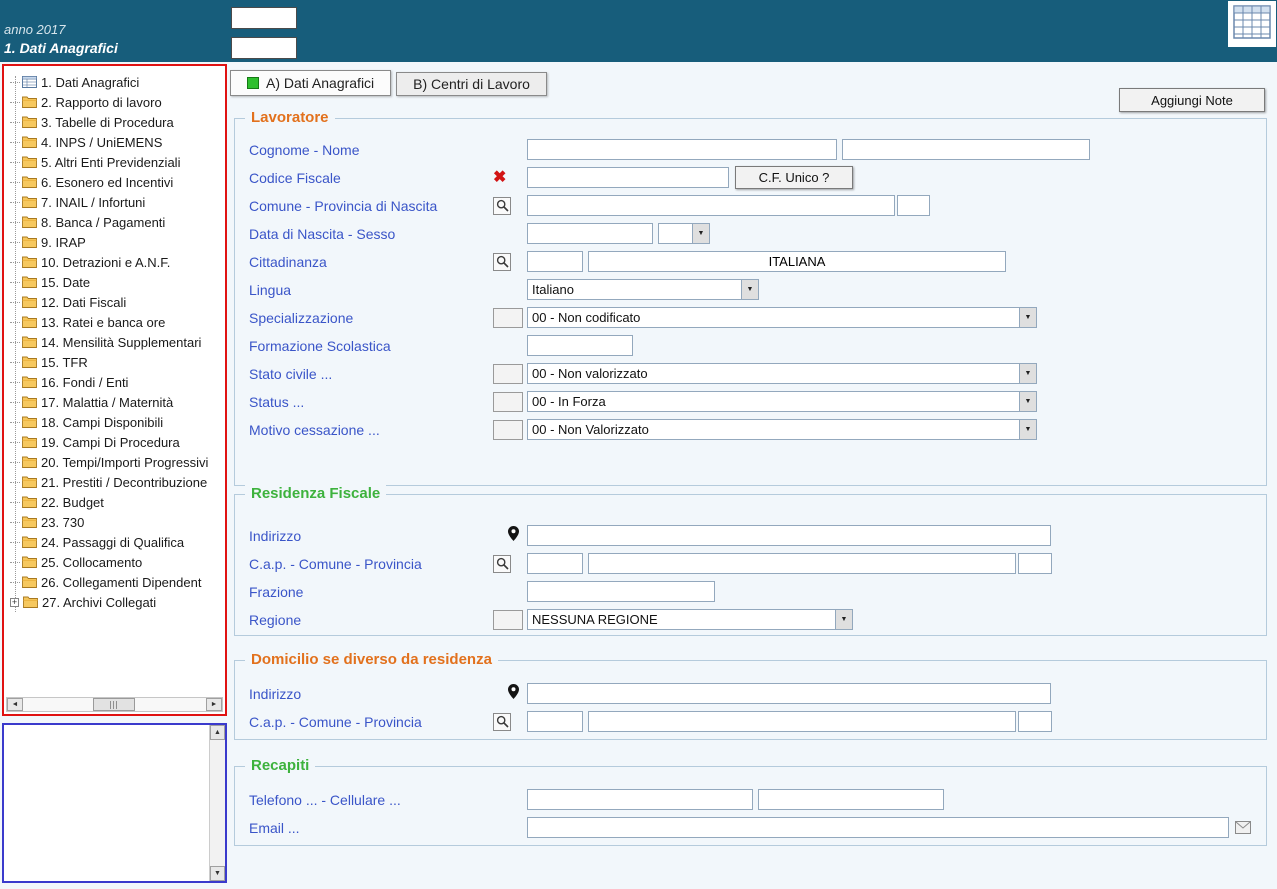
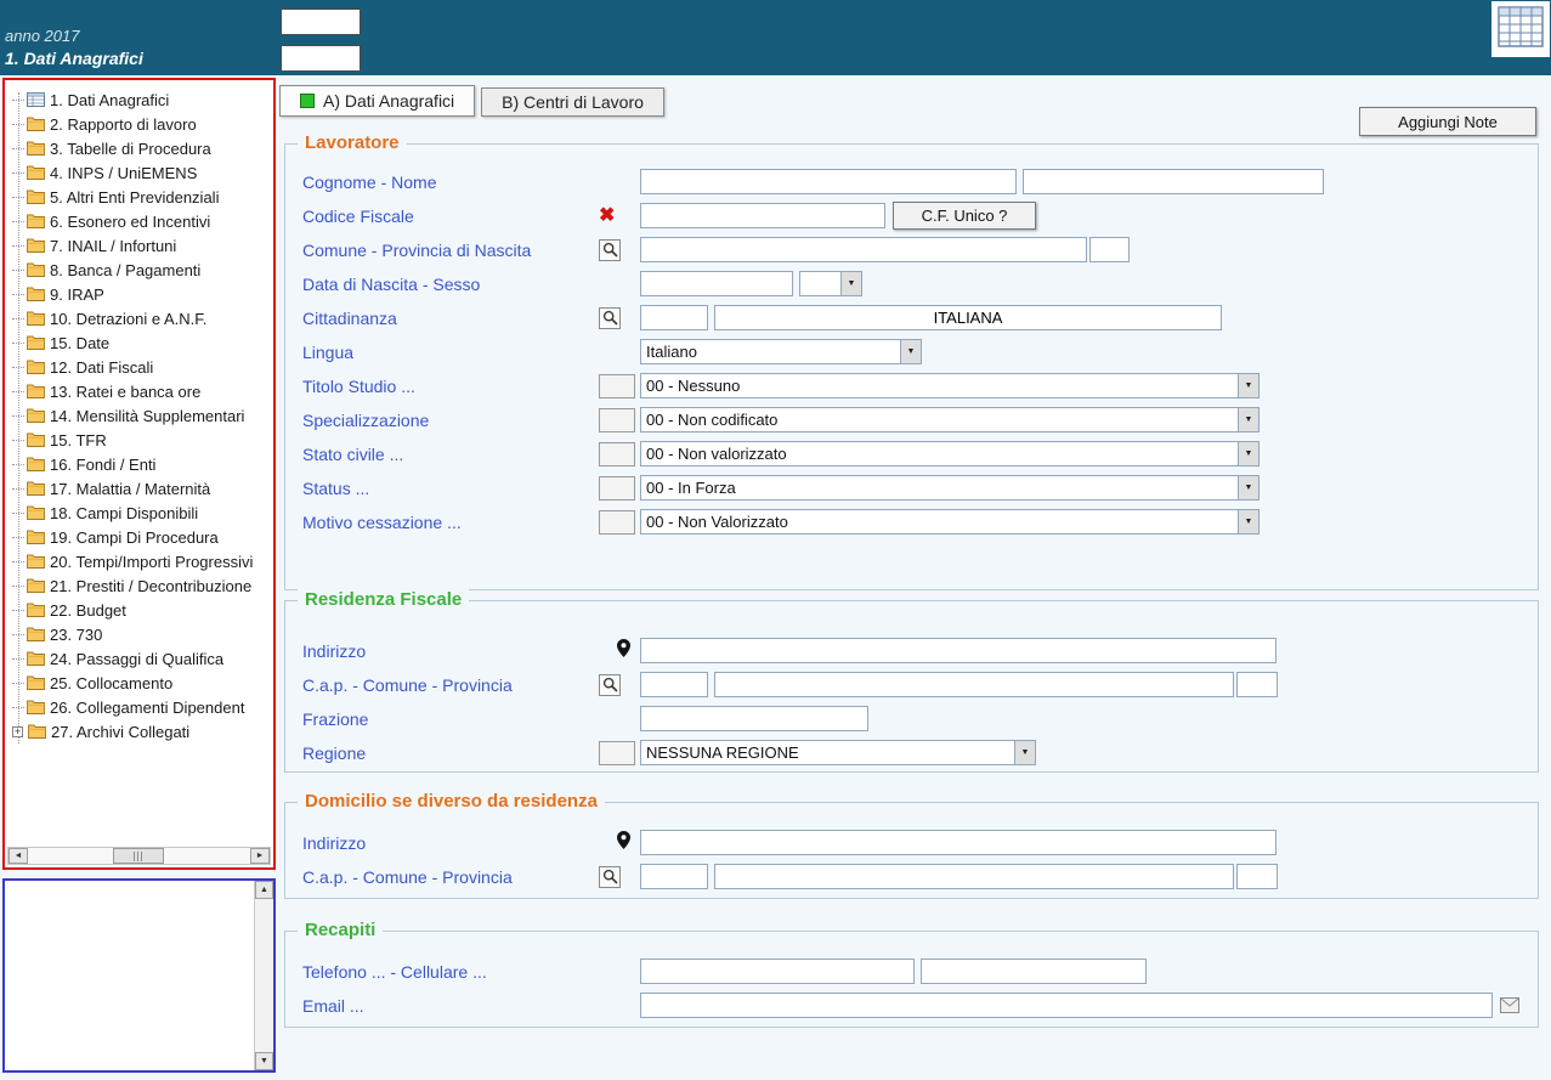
  anno 2017
  1. Dati Anagrafici
  1. Dati Anagrafici
  2. Rapporto di lavoro
  3. Tabelle di Procedura
  4. INPS / UniEMENS
  5. Altri Enti Previdenziali
  6. Esonero ed Incentivi
  7. INAIL / Infortuni
  8. Banca / Pagamenti
  9. IRAP
  10. Detrazioni e A.N.F.
  15. Date
  12. Dati Fiscali
  13. Ratei e banca ore
  14. Mensilità Supplementari
  15. TFR
  16. Fondi / Enti
  17. Malattia / Maternità
  18. Campi Disponibili
  19. Campi Di Procedura
  20. Tempi/Importi Progressivi
  21. Prestiti / Decontribuzione
  22. Budget
  23. 730
  24. Passaggi di Qualifica
  25. Collocamento
  26. Collegamenti Dipendent
  +
  27. Archivi Collegati
  A) Dati Anagrafici
  B) Centri di Lavoro
  Aggiungi Note
  Lavoratore
  Cognome - Nome
  Codice Fiscale
  ✖
  C.F. Unico ?
  Comune - Provincia di Nascita
  Data di Nascita - Sesso
  Cittadinanza
  ITALIANA
  Lingua
  Italiano
+ Titolo Studio ...
+ 00 - Nessuno
  Specializzazione
  00 - Non codificato
- Formazione Scolastica
  Stato civile ...
  00 - Non valorizzato
  Status ...
  00 - In Forza
  Motivo cessazione ...
  00 - Non Valorizzato
  Residenza Fiscale
  Indirizzo
  C.a.p. - Comune - Provincia
  Frazione
  Regione
  NESSUNA REGIONE
  Domicilio se diverso da residenza
  Indirizzo
  C.a.p. - Comune - Provincia
  Recapiti
  Telefono ... - Cellulare ...
  Email ...
